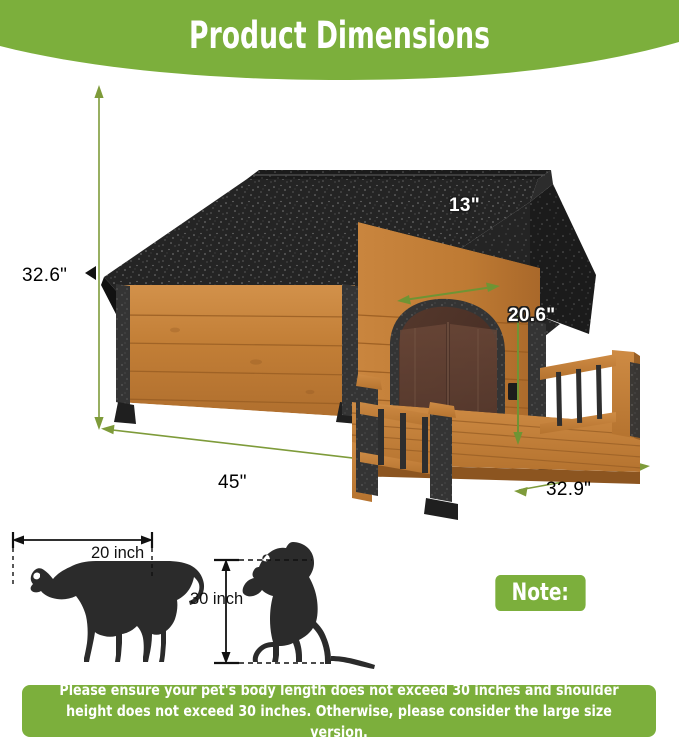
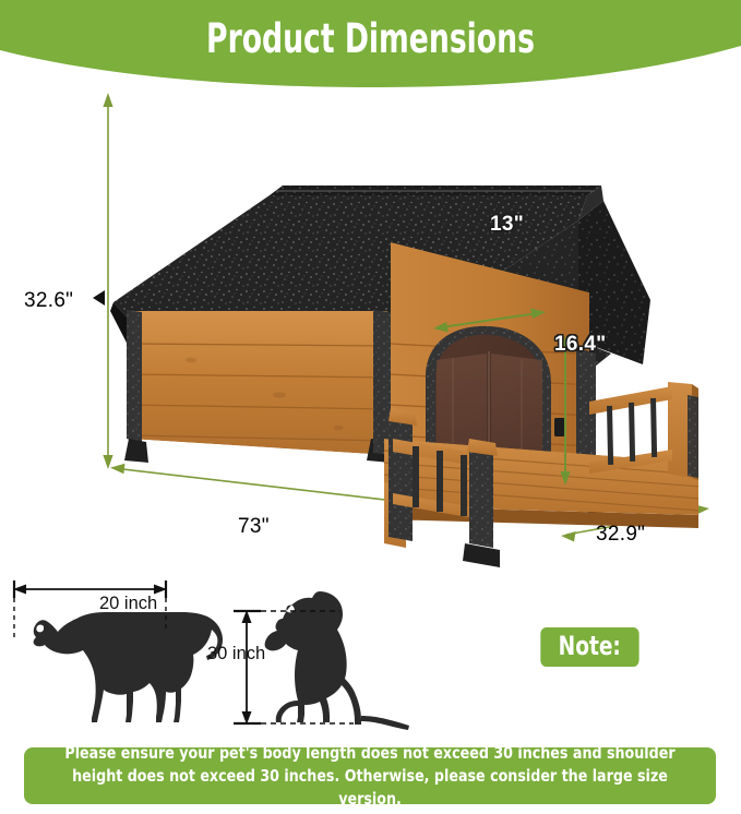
  Product Dimensions
  32.6"
  13"
- 20.6"
+ 16.4"
- 45"
+ 73"
  32.9"
  20 inch
  30 inch
  Note:
  Please ensure your pet's body length does not exceed 30 inches and shoulder height does not exceed 30 inches. Otherwise, please consider the large size version.
